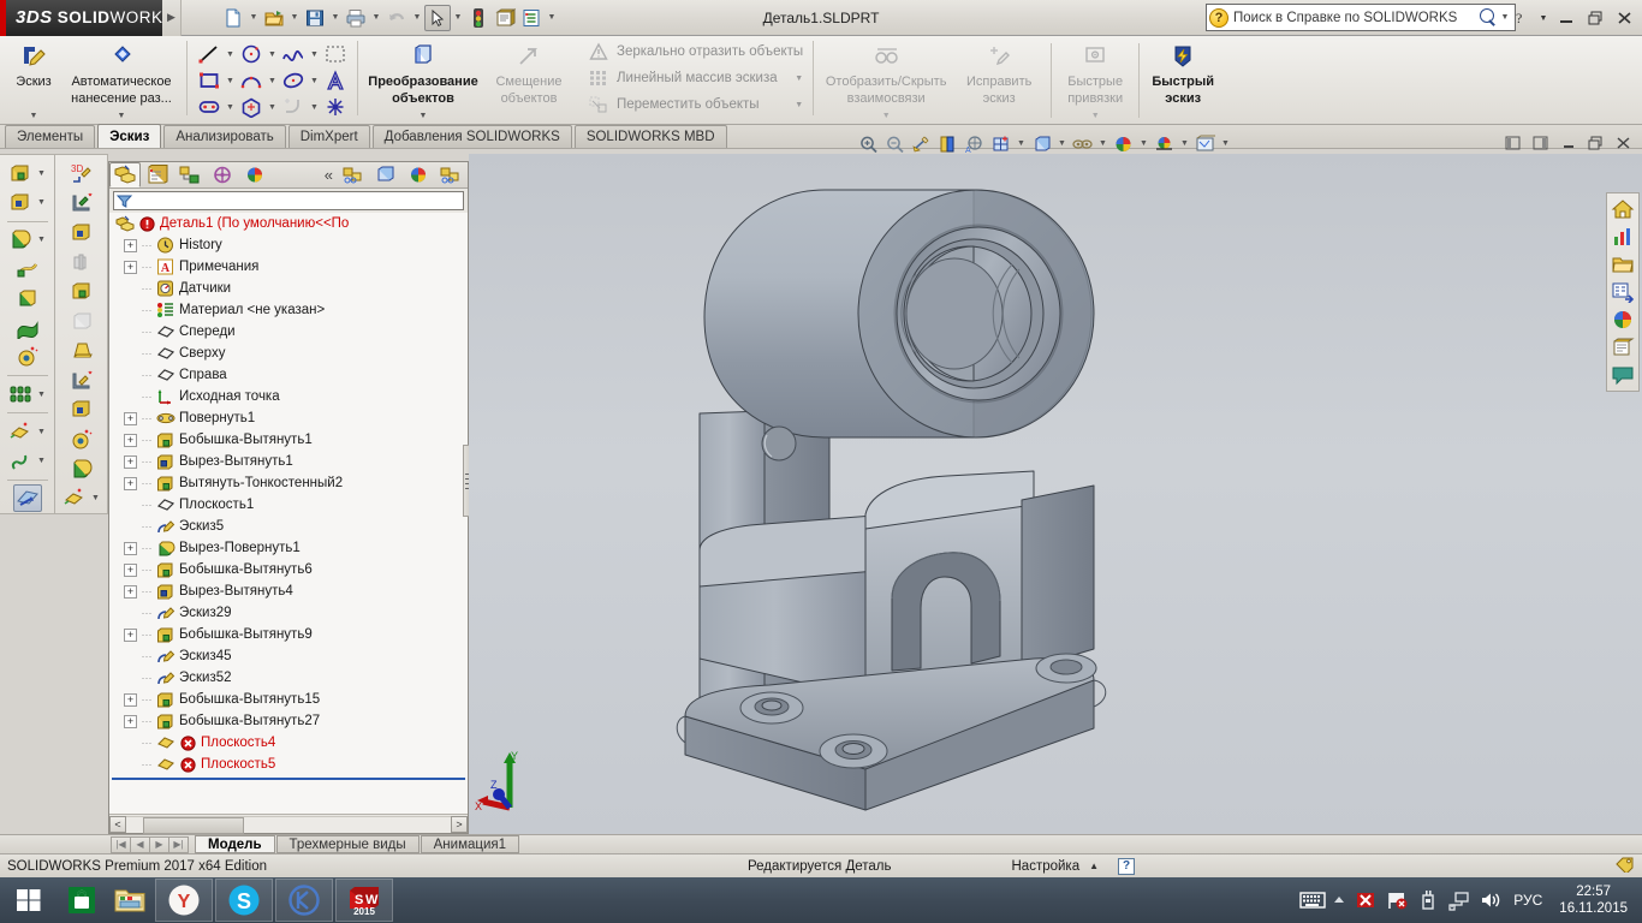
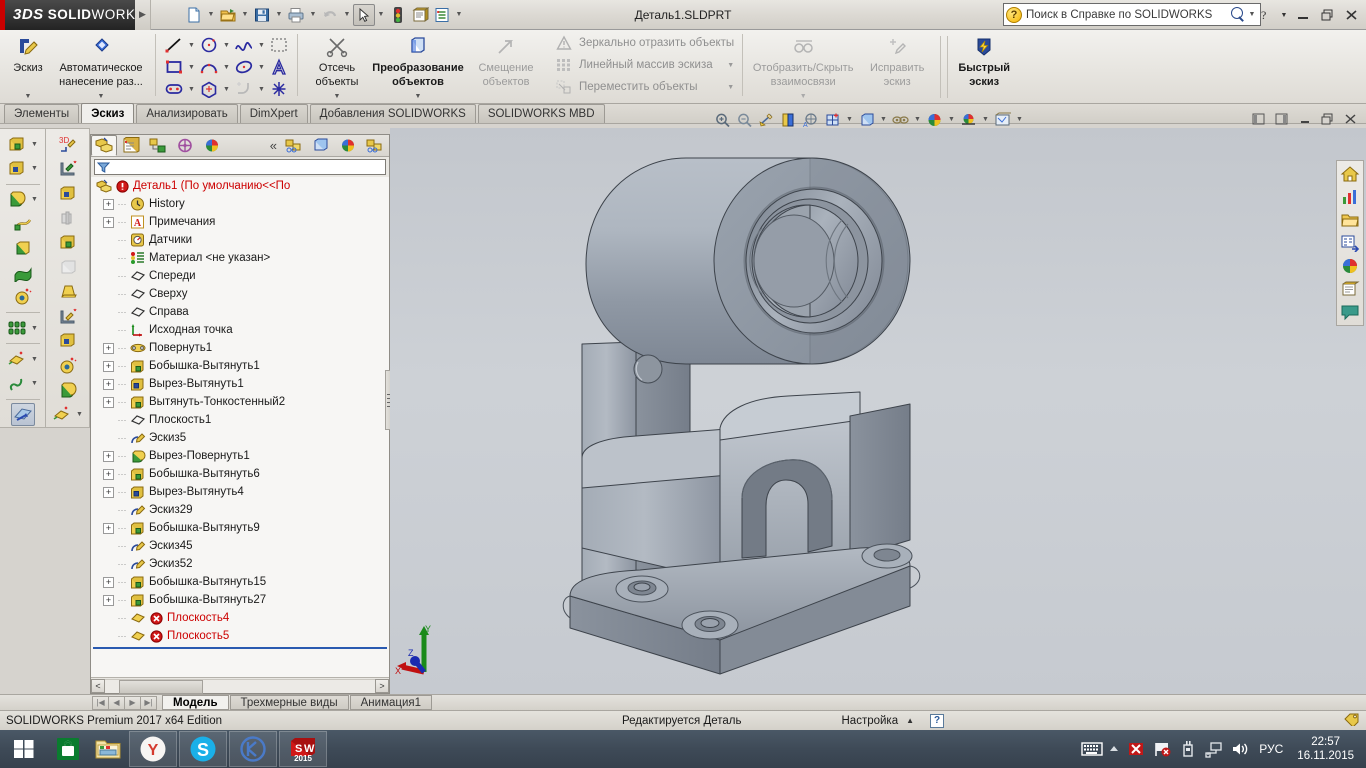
  3DS
  SOLIDWORK
  ▶
  Деталь1.SLDPRT
  ?
  Поиск в Справке по SOLIDWORKS
  ?
  Эскиз
  Автоматическое
  нанесение раз...
+ Отсечь
+ объекты
  Преобразование
  объектов
  Смещение
  объектов
  Зеркально отразить объекты
  Линейный массив эскиза
  Переместить объекты
  Отобразить/Скрыть
  взаимосвязи
  Исправить
  эскиз
- Быстрые
- привязки
  Быстрый
  эскиз
  Элементы
  Эскиз
  Анализировать
  DimXpert
  Добавления SOLIDWORKS
  SOLIDWORKS MBD
  3D
  «
  Деталь1 (По умолчанию<<По
  +
  ⋯
  History
  +
  ⋯
  A
  Примечания
  ⋯
  Датчики
  ⋯
  Материал <не указан>
  ⋯
  Спереди
  ⋯
  Сверху
  ⋯
  Справа
  ⋯
  Исходная точка
  +
  ⋯
  Повернуть1
  +
  ⋯
  Бобышка-Вытянуть1
  +
  ⋯
  Вырез-Вытянуть1
  +
  ⋯
  Вытянуть-Тонкостенный2
  ⋯
  Плоскость1
  ⋯
  Эскиз5
  +
  ⋯
  Вырез-Повернуть1
  +
  ⋯
  Бобышка-Вытянуть6
  +
  ⋯
  Вырез-Вытянуть4
  ⋯
  Эскиз29
  +
  ⋯
  Бобышка-Вытянуть9
  ⋯
  Эскиз45
  ⋯
  Эскиз52
  +
  ⋯
  Бобышка-Вытянуть15
  +
  ⋯
  Бобышка-Вытянуть27
  ⋯
  Плоскость4
  ⋯
  Плоскость5
  <
  >
  Y
  X
  Z
  |◀
  ◀
  ▶
  ▶|
  Модель
  Трехмерные виды
  Анимация1
  SOLIDWORKS Premium 2017 x64 Edition
  Редактируется Деталь
  Настройка
  ▲
  ?
  Y
  S
  S
  W
  2015
  РУС
  22:57
  16.11.2015
